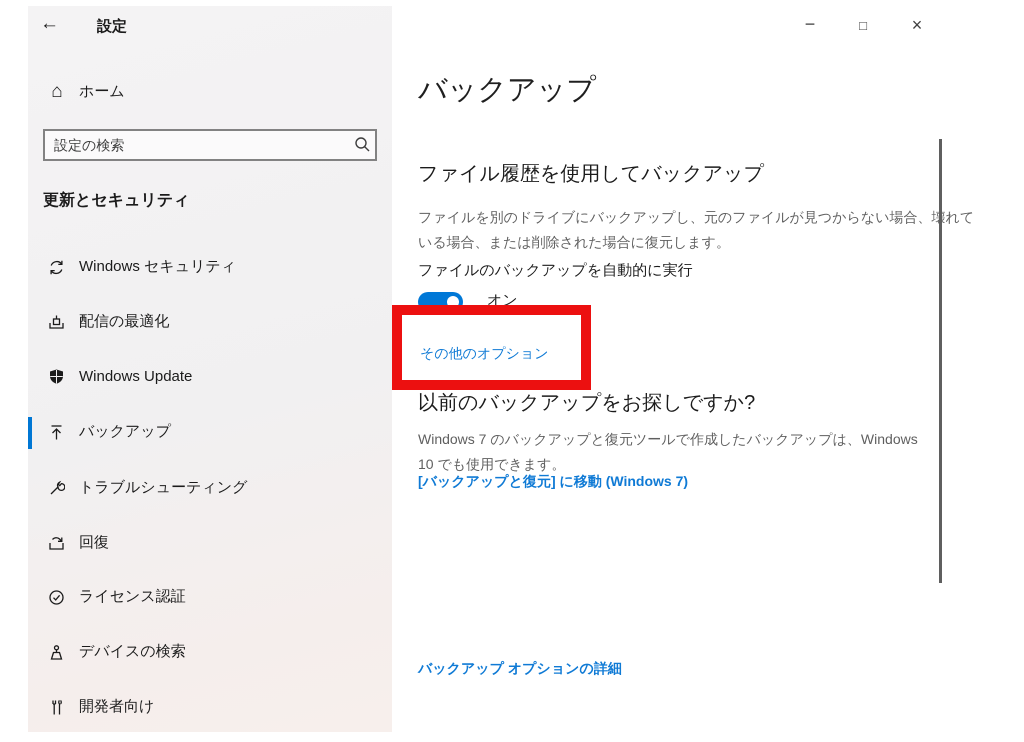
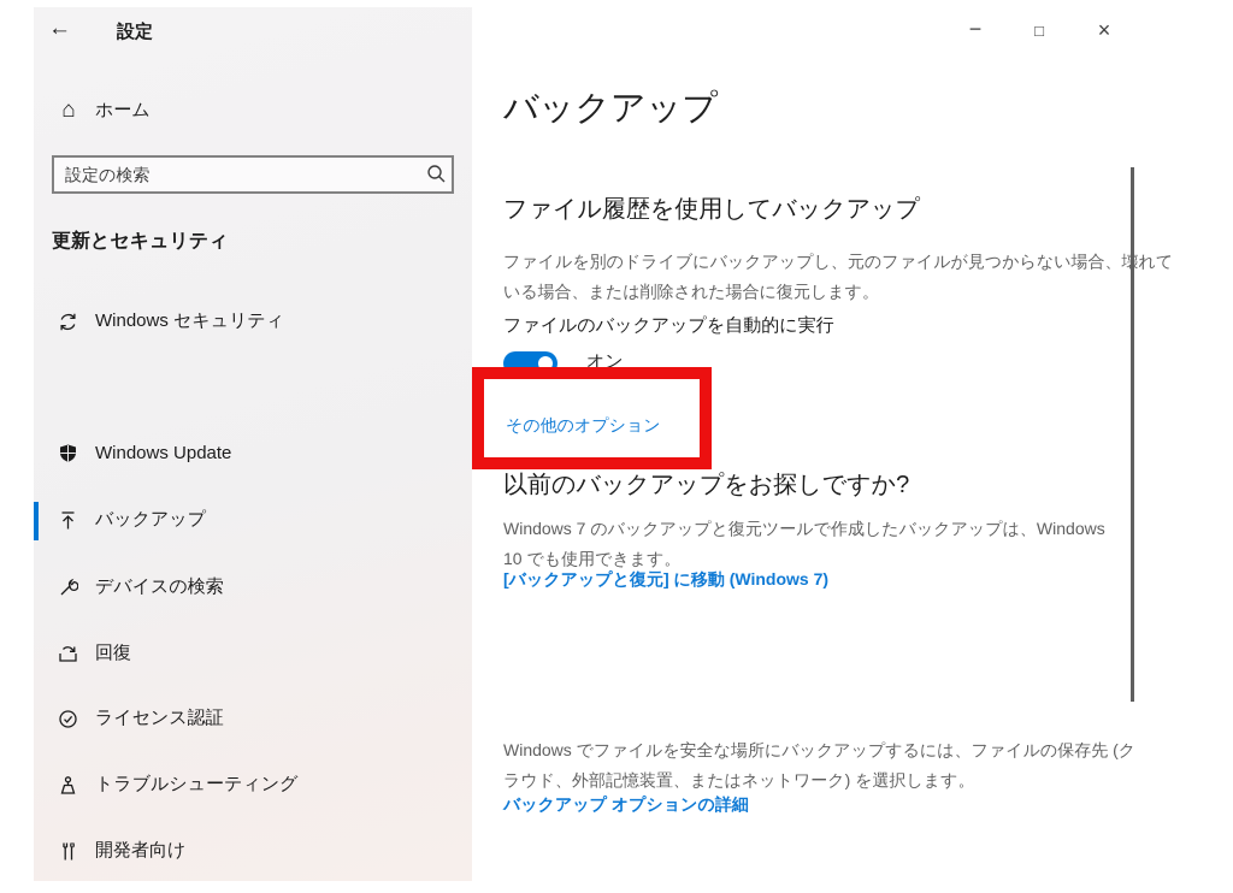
  ←
  設定
  −
  □
  ×
  ⌂
  ホーム
  設定の検索
  更新とセキュリティ
  Windows セキュリティ
- 配信の最適化
  Windows Update
  バックアップ
- トラブルシューティング
+ デバイスの検索
  回復
  ライセンス認証
- デバイスの検索
+ トラブルシューティング
  開発者向け
  バックアップ
  ファイル履歴を使用してバックアップ
  ファイルを別のドライブにバックアップし、元のファイルが見つからない場合、れて
  いる場合、または削除された場合に復元します。
  ファイルのバックアップを自動的に実行
  オン
  その他のオプション
  以前のバックアップをお探しですか?
  Windows 7 のバックアップと復元ツールで作成したバックアップは、Windows
  10 でも使用できます。
  [バックアップと復元] に移動 (Windows 7)
+ Windows でファイルを安全な場所にバックアップするには、ファイルの保存先 (ク
+ ラウド、外部記憶装置、またはネットワーク) を選択します。
  バックアップ オプションの詳細
